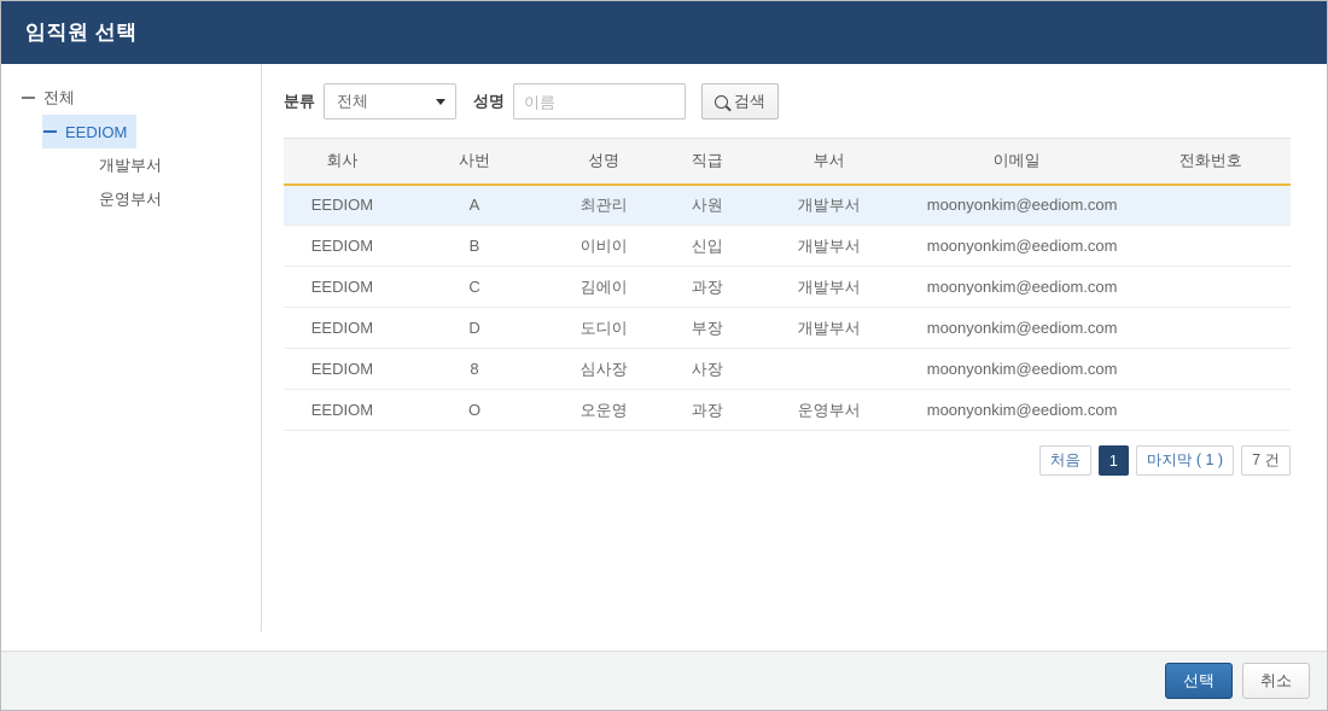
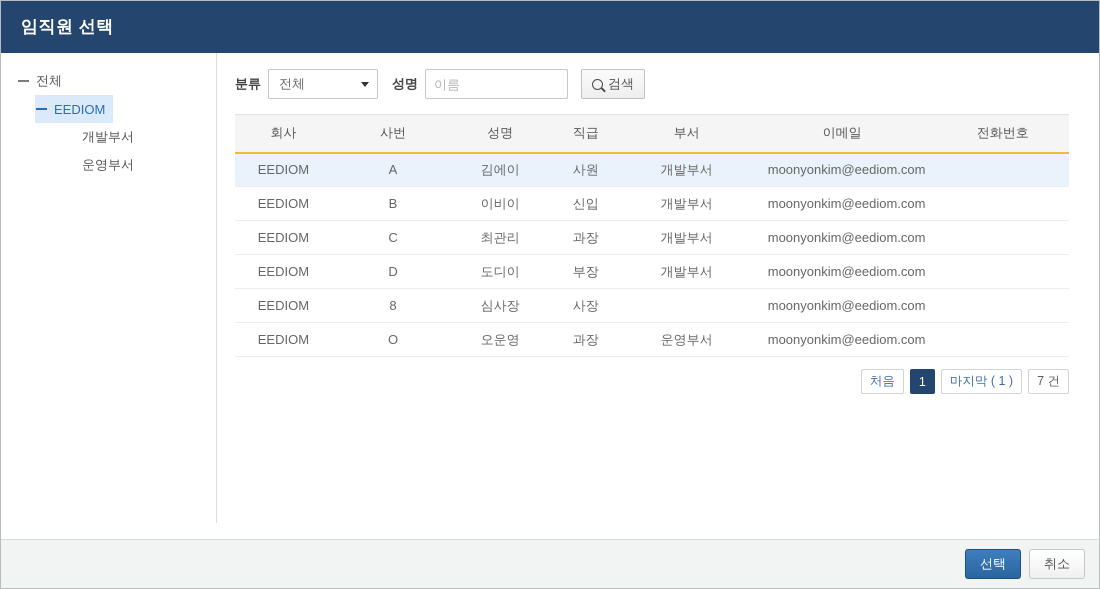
  임직원 선택
  전체
  EEDIOM
  개발부서
  운영부서
  분류
  전체
  성명
  이름
  검색
  회사	사번	성명	직급	부서	이메일	전화번호
- EEDIOM	A	최관리	사원	개발부서	moonyonkim@eediom.com
+ EEDIOM	A	김에이	사원	개발부서	moonyonkim@eediom.com
  EEDIOM	B	이비이	신입	개발부서	moonyonkim@eediom.com
- EEDIOM	C	김에이	과장	개발부서	moonyonkim@eediom.com
+ EEDIOM	C	최관리	과장	개발부서	moonyonkim@eediom.com
  EEDIOM	D	도디이	부장	개발부서	moonyonkim@eediom.com
  EEDIOM	8	심사장	사장		moonyonkim@eediom.com
  EEDIOM	O	오운영	과장	운영부서	moonyonkim@eediom.com
  처음
  1
  마지막 ( 1 )
  7 건
  선택
  취소
